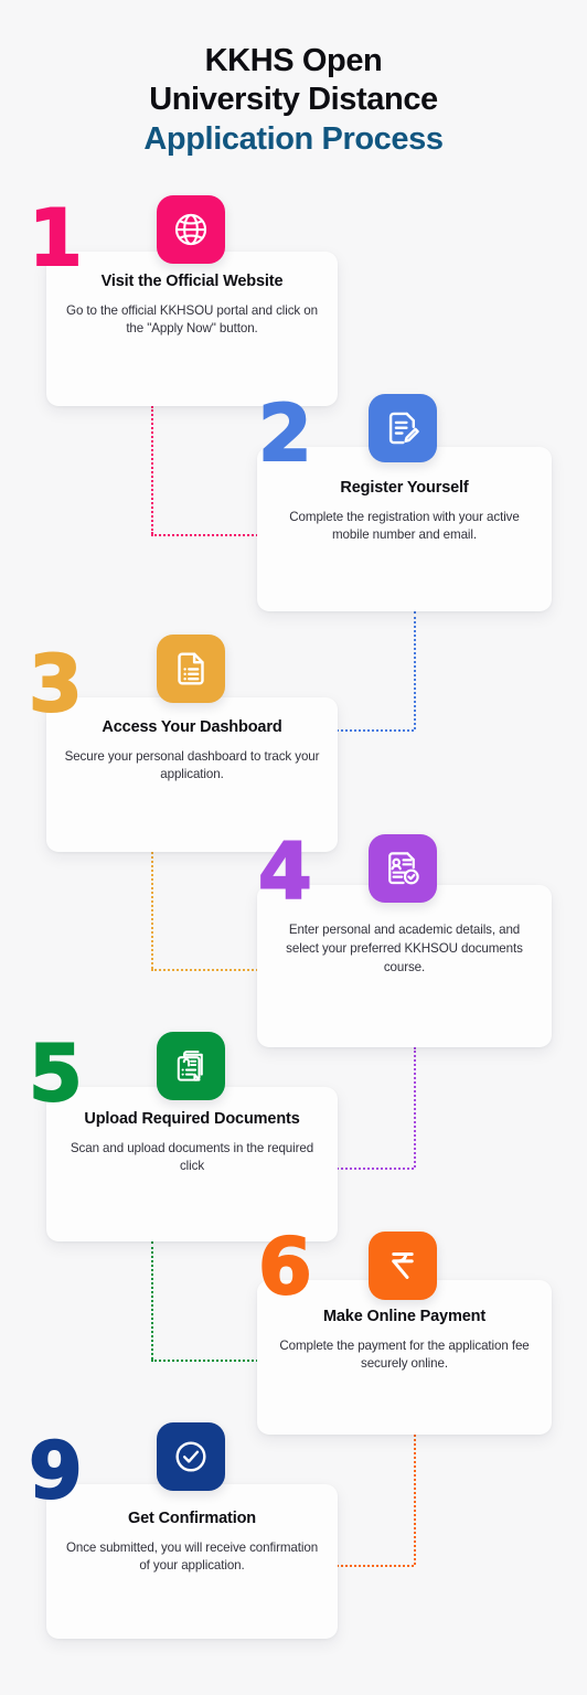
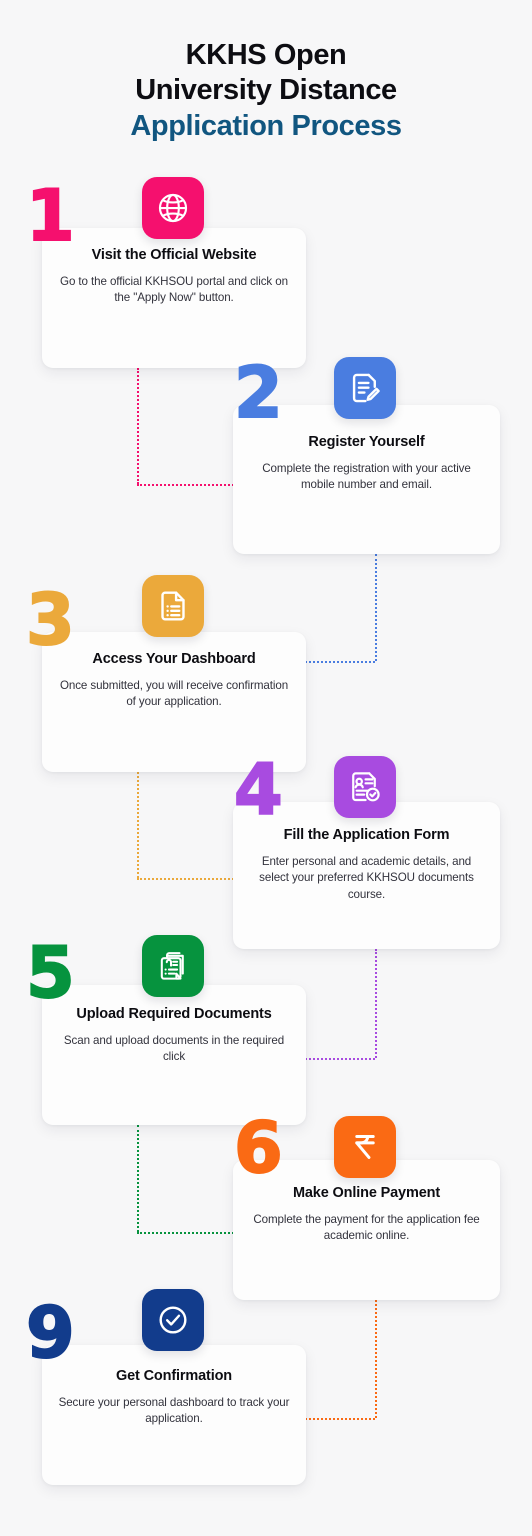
  KKHS Open
  University Distance
  Application Process
  Visit the Official Website
  Go to the official KKHSOU portal and click on the "Apply Now" button.
  1
  Register Yourself
  Complete the registration with your active mobile number and email.
  2
  Access Your Dashboard
- Secure your personal dashboard to track your application.
+ Once submitted, you will receive confirmation of your application.
  3
+ Fill the Application Form
  Enter personal and academic details, and select your preferred KKHSOU documents course.
  4
  Upload Required Documents
  Scan and upload documents in the required click
  5
  Make Online Payment
- Complete the payment for the application fee securely online.
+ Complete the payment for the application fee academic online.
  6
  Get Confirmation
- Once submitted, you will receive confirmation of your application.
+ Secure your personal dashboard to track your application.
  9
